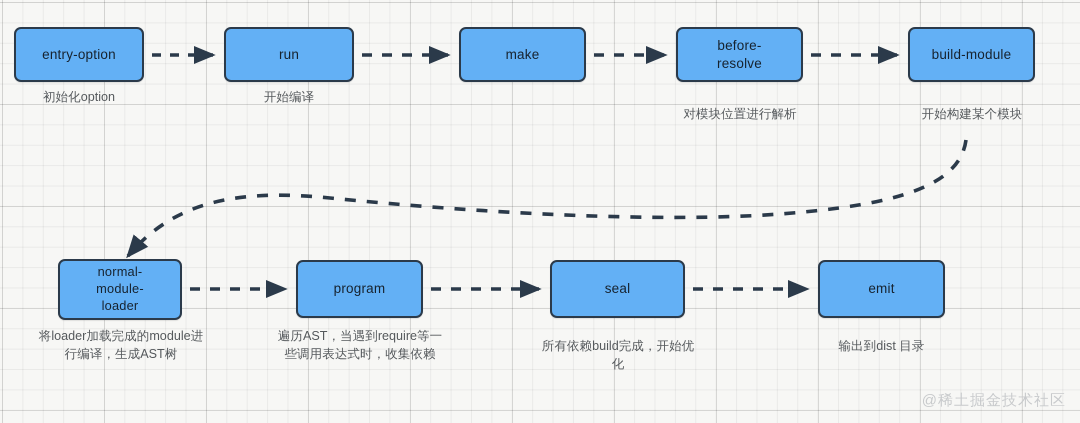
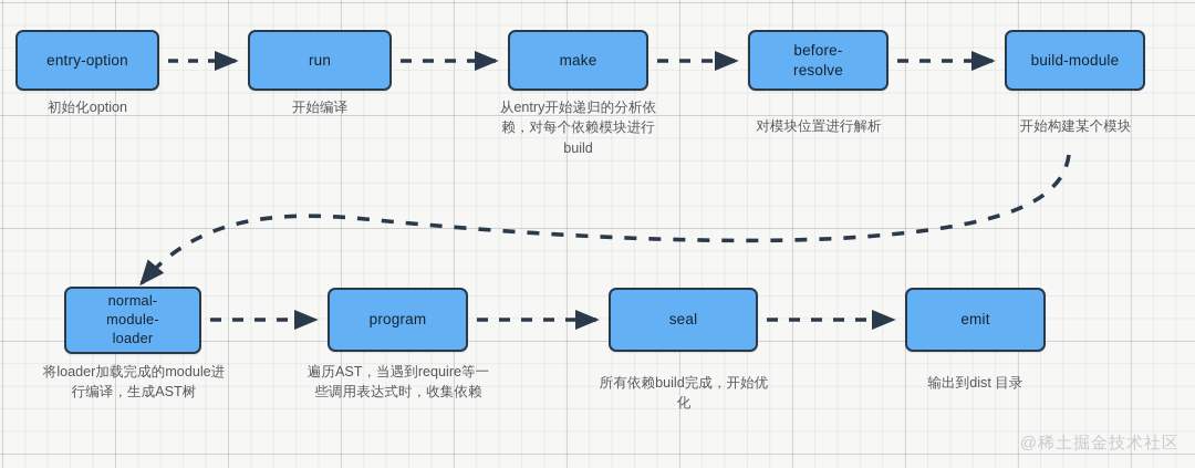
  entry-option
  初始化option
  run
  开始编译
  make
+ 从entry开始递归的分析依赖，对每个依赖模块进行build
  before-
  resolve
  对模块位置进行解析
  build-module
  开始构建某个模块
  normal-
  module-
  loader
  将loader加载完成的module进行编译，生成AST树
  program
  遍历AST，当遇到require等一些调用表达式时，收集依赖
  seal
  所有依赖build完成，开始优化
  emit
  输出到dist 目录
  @稀土掘金技术社区
